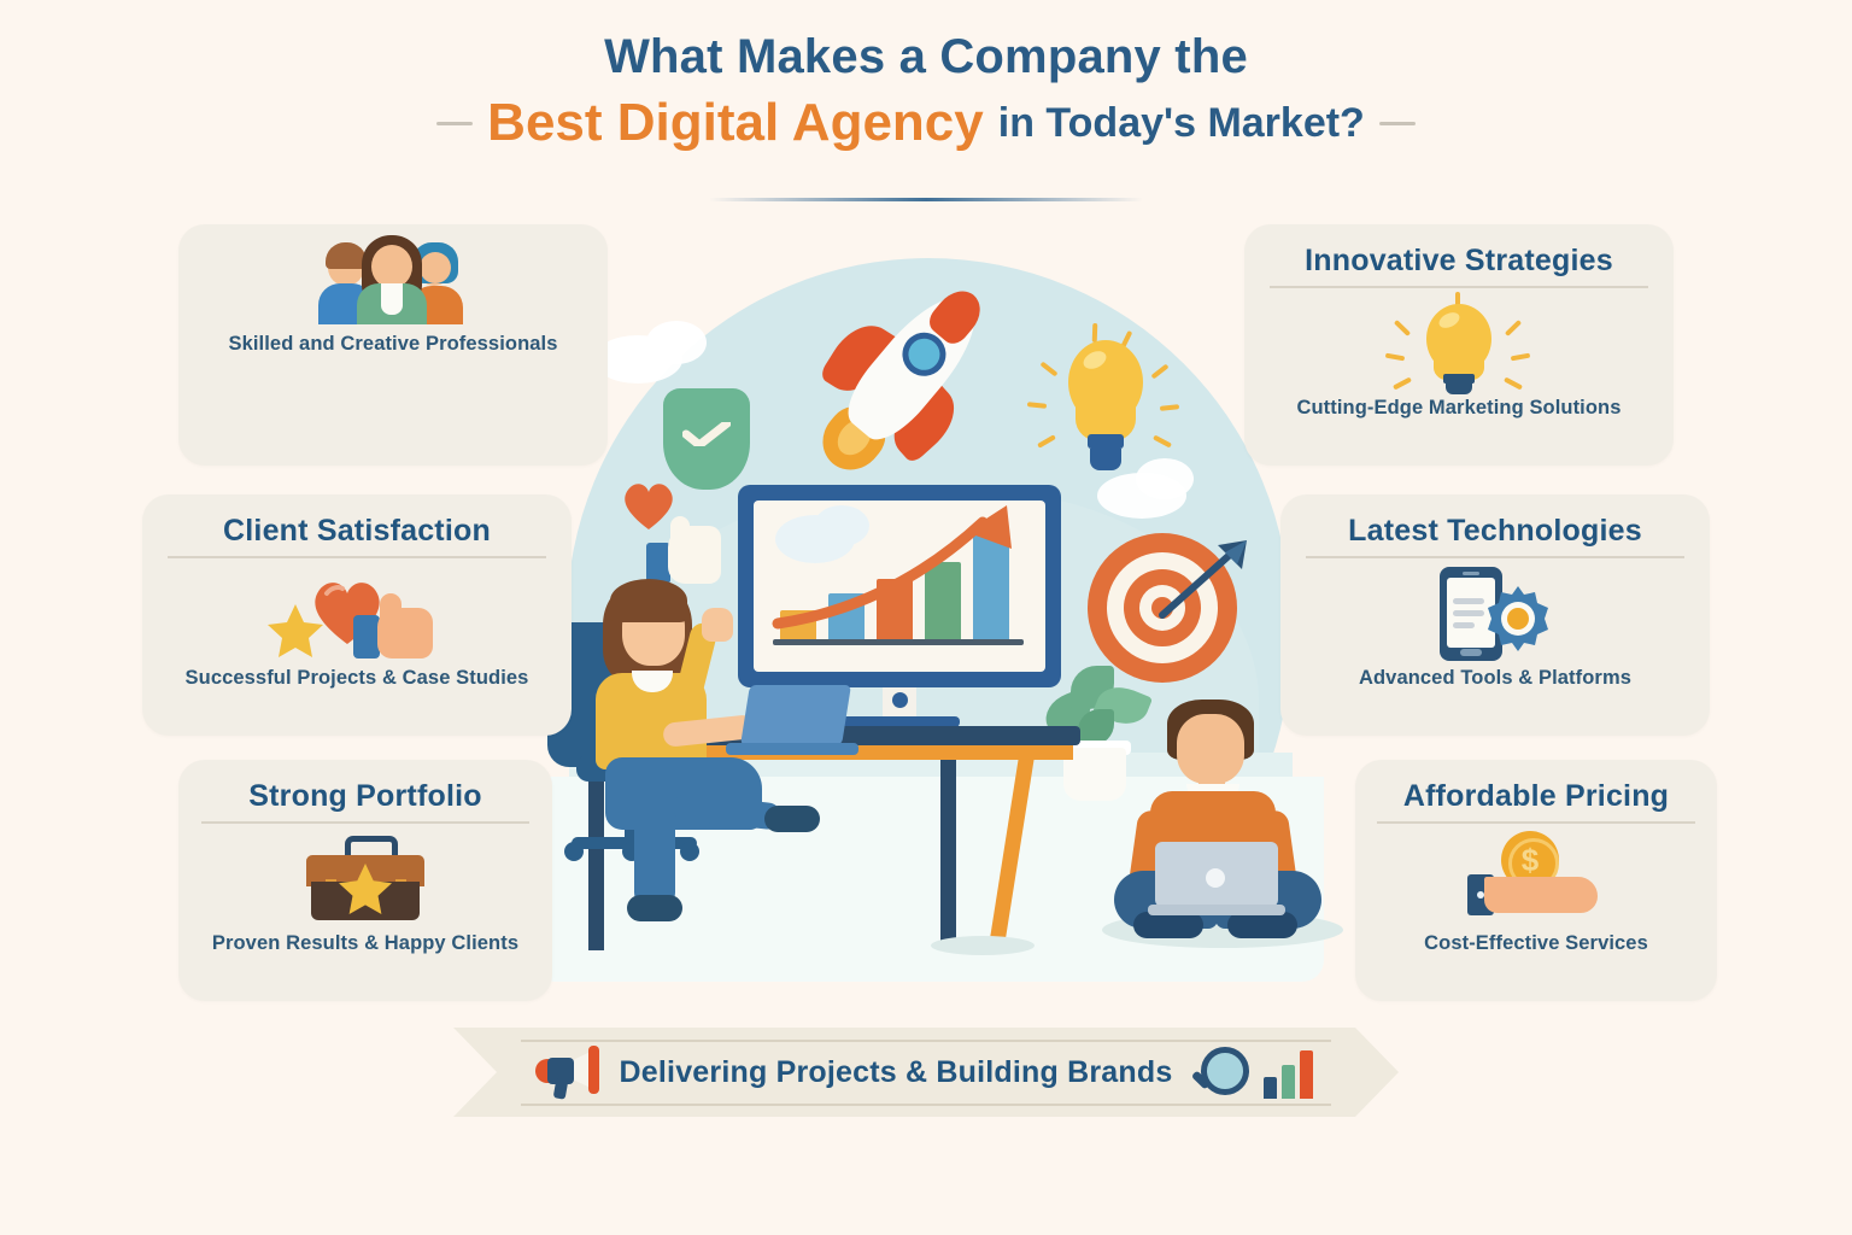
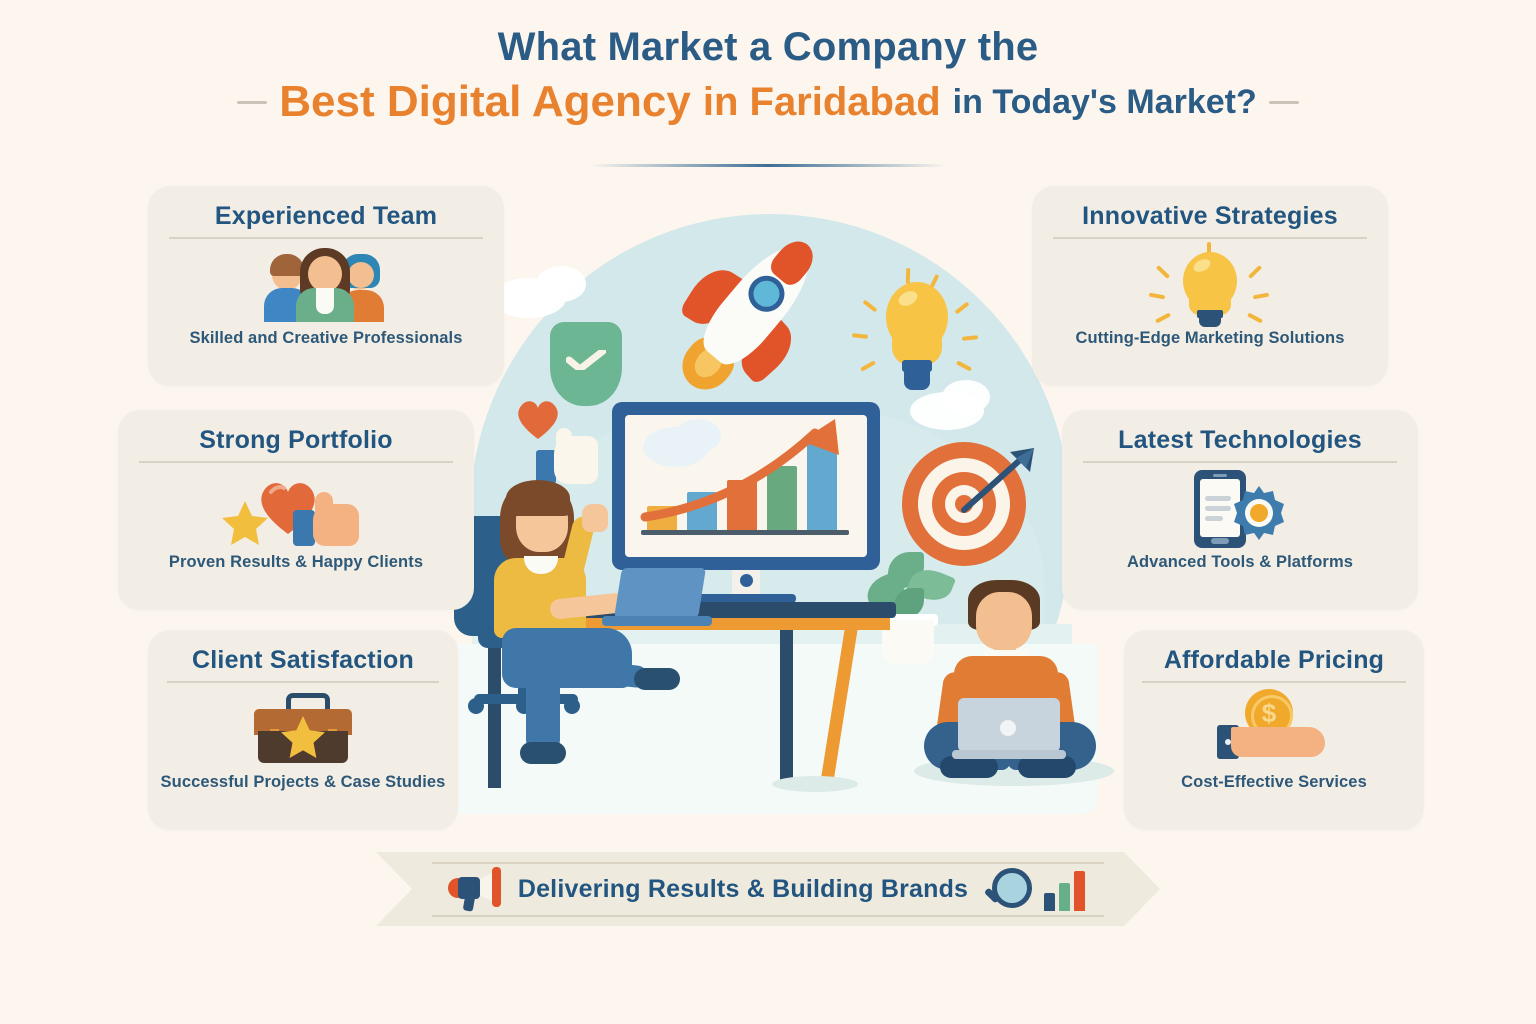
- What Makes a Company the
+ What Market a Company the
  Best Digital Agency
+ in Faridabad
  in Today's Market?
+ Experienced Team
  Skilled and Creative Professionals
- Client Satisfaction
+ Strong Portfolio
- Successful Projects & Case Studies
+ Proven Results & Happy Clients
- Strong Portfolio
+ Client Satisfaction
- Proven Results & Happy Clients
+ Successful Projects & Case Studies
  Innovative Strategies
  Cutting-Edge Marketing Solutions
  Latest Technologies
  Advanced Tools & Platforms
  Affordable Pricing
  $
  Cost-Effective Services
- Delivering Projects & Building Brands
+ Delivering Results & Building Brands
